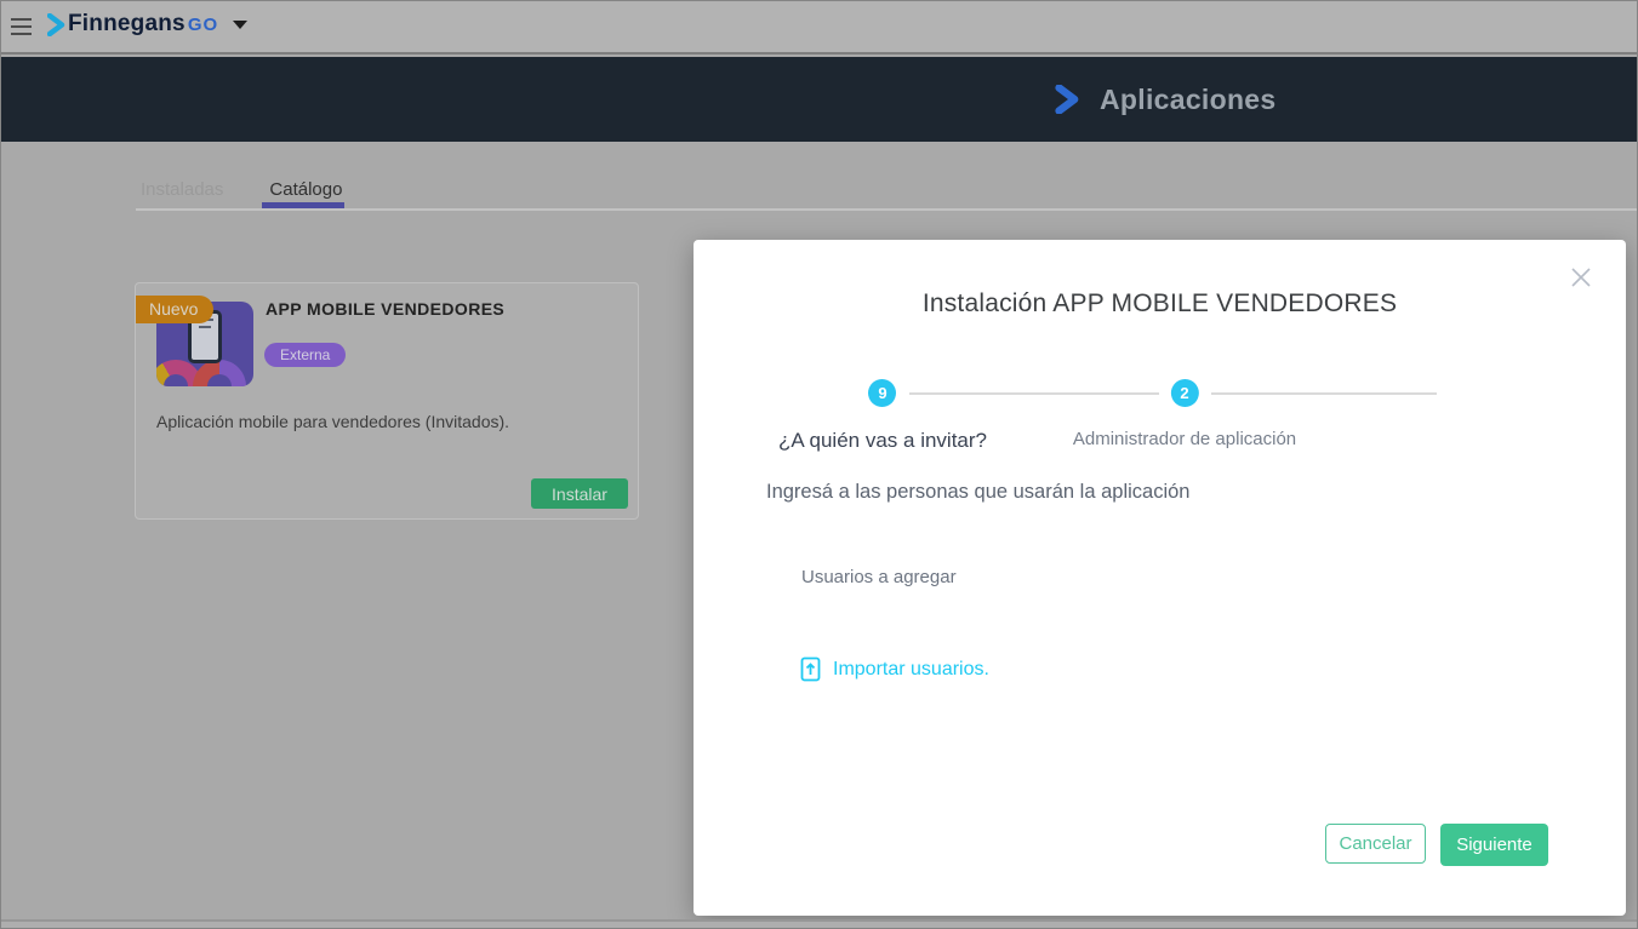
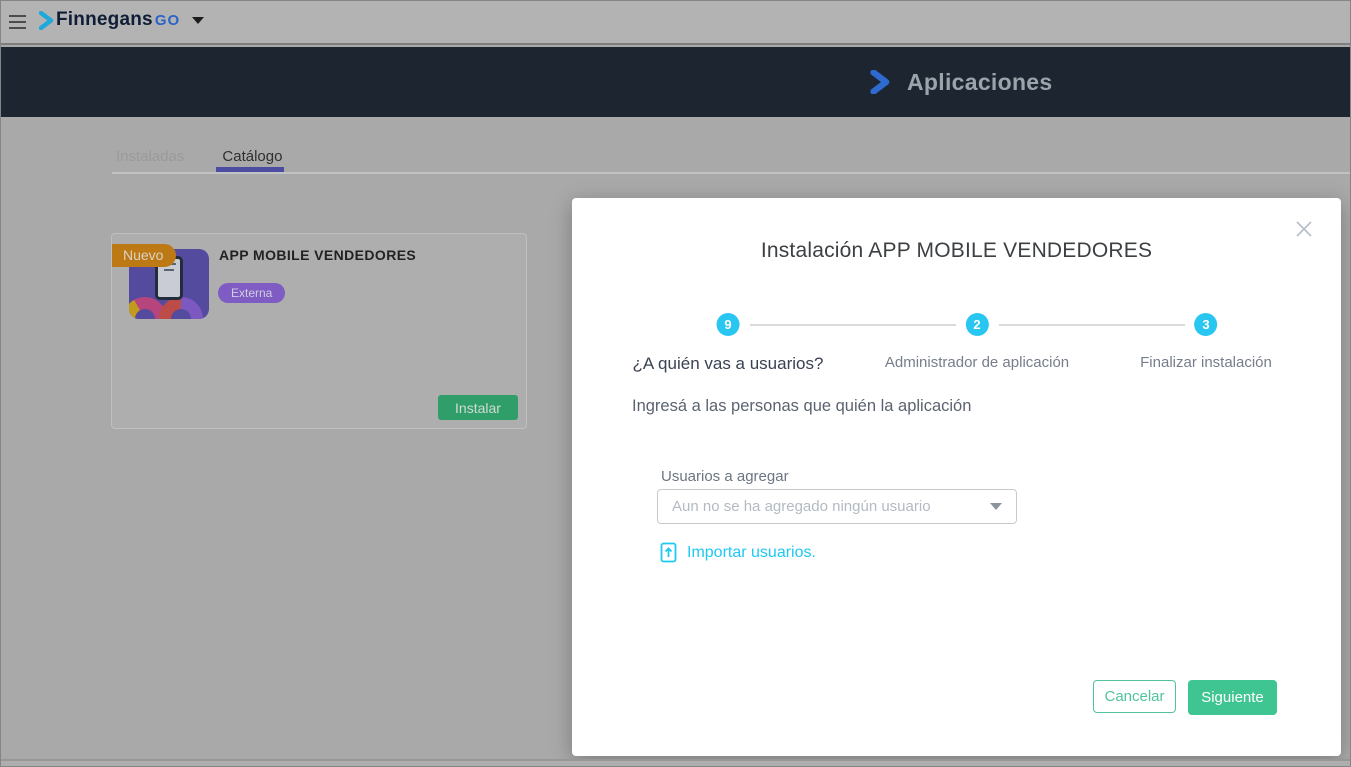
  Finnegans
  GO
  Aplicaciones
  Catálogo
  Nuevo
  APP MOBILE VENDEDORES
  Externa
- Aplicación mobile para vendedores (Invitados).
  Instalar
  Instalación APP MOBILE VENDEDORES
  9
- ¿A quién vas a invitar?
+ ¿A quién vas a usuarios?
  2
  Administrador de aplicación
+ 3
+ Finalizar instalación
- Ingresá a las personas que usarán la aplicación
+ Ingresá a las personas que quién la aplicación
  Usuarios a agregar
+ Aun no se ha agregado ningún usuario
  Importar usuarios.
  Cancelar
  Siguiente
